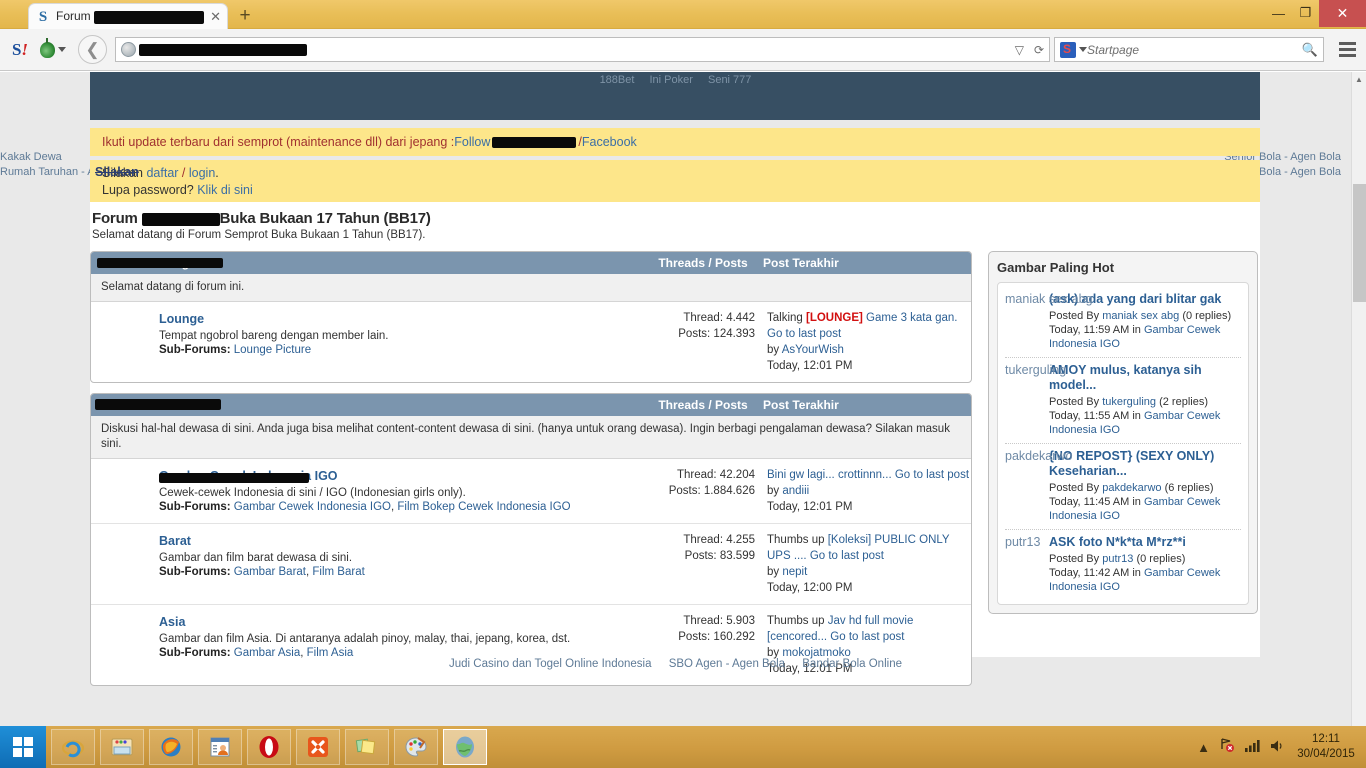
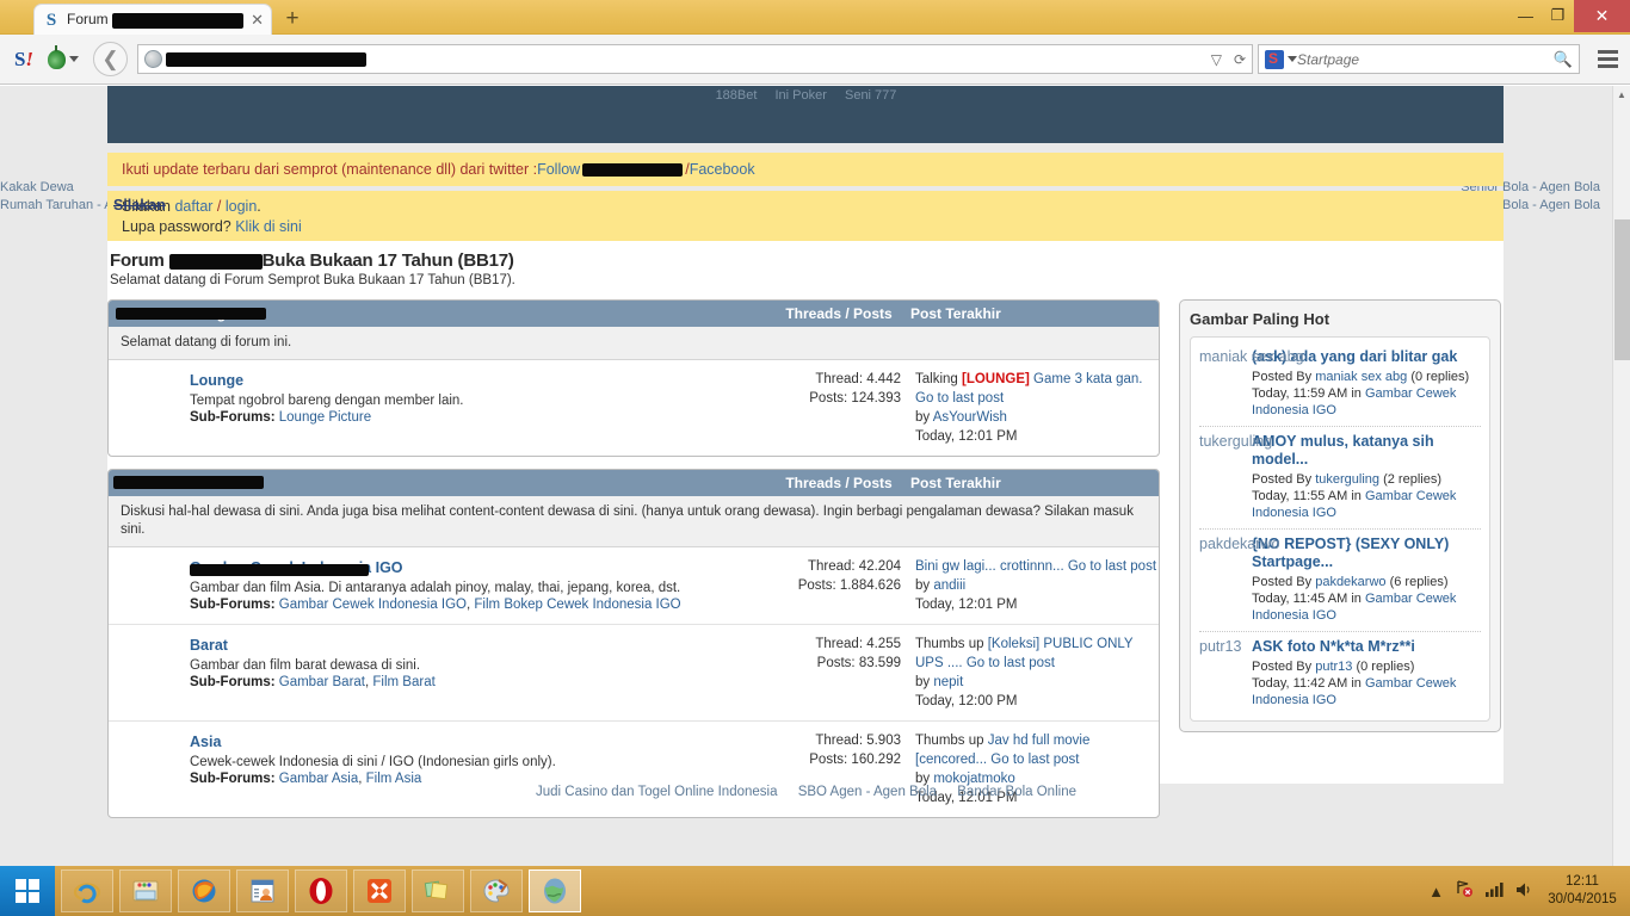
  S
  Forum
  ✕
  +
  —
  ❐
  ✕
  S!
  ❮
  ▽
  ⟳
  Startpage
  🔍
  188Bet Ini Poker Seni 777
  Kakak Dewa
  Senior Bola - Agen Bola
  Bola - Agen Bola
- Ikuti update terbaru dari semprot (maintenance dll) dari jepang :
+ Ikuti update terbaru dari semprot (maintenance dll) dari twitter :
  Follow
  /
  Facebook
  Silakan daftar / login.
  Lupa password? Klik di sini
  Silakan
  Forum Buka Bukaan 17 Tahun (BB17)
- Selamat datang di Forum Semprot Buka Bukaan 1 Tahun (BB17).
+ Selamat datang di Forum Semprot Buka Bukaan 17 Tahun (BB17).
  Threads / Posts
  Post Terakhir
  Selamat datang di forum ini.
  Lounge
  Tempat ngobrol bareng dengan member lain.
  Sub-Forums: Lounge Picture
  Thread: 4.442
  Posts: 124.393
  Talking [LOUNGE] Game 3 kata gan.
  Go to last post
  by AsYourWish
  Today, 12:01 PM
  Threads / Posts
  Post Terakhir
  Diskusi hal-hal dewasa di sini. Anda juga bisa melihat content-content dewasa di sini. (hanya untuk orang dewasa). Ingin berbagi pengalaman dewasa? Silakan masuk sini.
- Cewek-cewek Indonesia di sini / IGO (Indonesian girls only).
+ Gambar dan film Asia. Di antaranya adalah pinoy, malay, thai, jepang, korea, dst.
  Sub-Forums: Gambar Cewek Indonesia IGO, Film Bokep Cewek Indonesia IGO
  Thread: 42.204
  Posts: 1.884.626
  Bini gw lagi... crottinnn... Go to last post
  by andiii
  Today, 12:01 PM
  Barat
  Gambar dan film barat dewasa di sini.
  Sub-Forums: Gambar Barat, Film Barat
  Thread: 4.255
  Posts: 83.599
  Thumbs up [Koleksi] PUBLIC ONLY UPS .... Go to last post
  by nepit
  Today, 12:00 PM
  Asia
- Gambar dan film Asia. Di antaranya adalah pinoy, malay, thai, jepang, korea, dst.
+ Cewek-cewek Indonesia di sini / IGO (Indonesian girls only).
  Sub-Forums: Gambar Asia, Film Asia
  Thread: 5.903
  Posts: 160.292
  Thumbs up Jav hd full movie [cencored... Go to last post
  by mokojatmoko
  Today, 12:01 PM
  Gambar Paling Hot
  maniak sex abg
  (ask) ada yang dari blitar gak
  Posted By maniak sex abg (0 replies)
  Today, 11:59 AM in Gambar Cewek Indonesia IGO
  tukerguling
  AMOY mulus, katanya sih model...
  Posted By tukerguling (2 replies)
  Today, 11:55 AM in Gambar Cewek Indonesia IGO
  pakdekarwo
- {NO REPOST} (SEXY ONLY) Keseharian...
+ {NO REPOST} (SEXY ONLY) Startpage...
  Posted By pakdekarwo (6 replies)
  Today, 11:45 AM in Gambar Cewek Indonesia IGO
  putr13
  ASK foto N*k*ta M*rz**i
  Posted By putr13 (0 replies)
  Today, 11:42 AM in Gambar Cewek Indonesia IGO
  Judi Casino dan Togel Online Indonesia SBO Agen - Agen Bola Bandar Bola Online
  ▲
  ▲
  12:11
  30/04/2015
